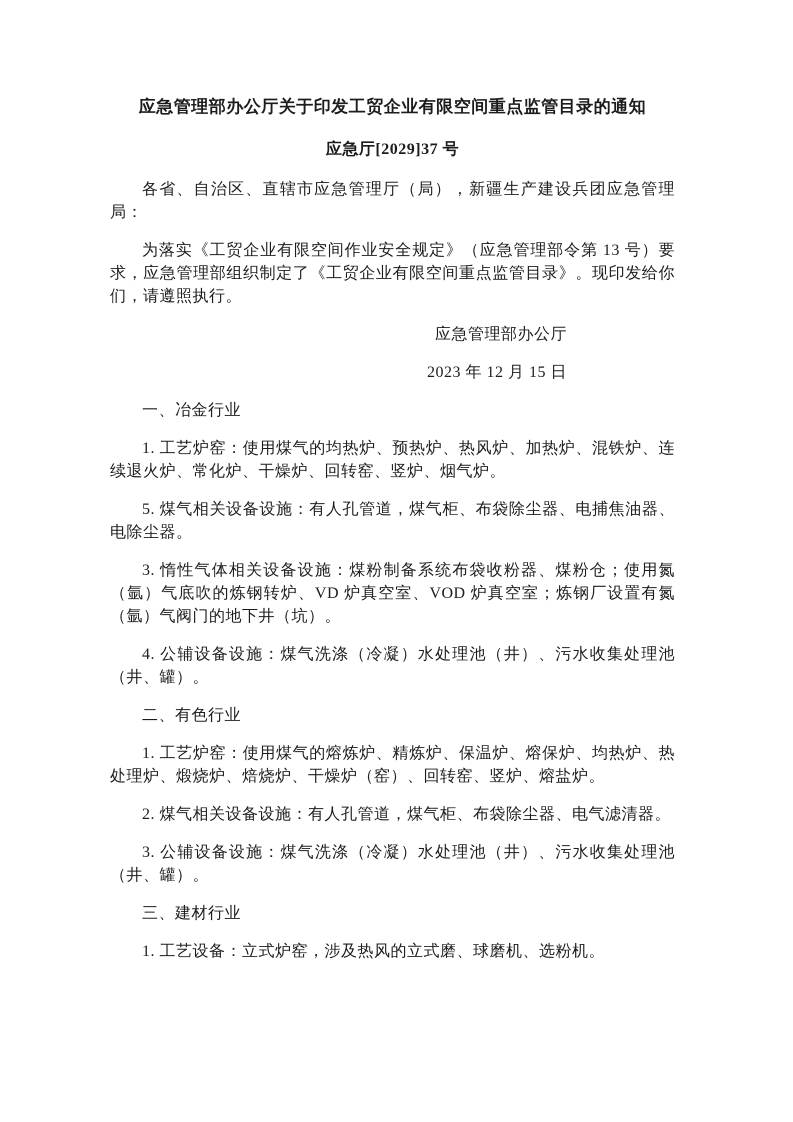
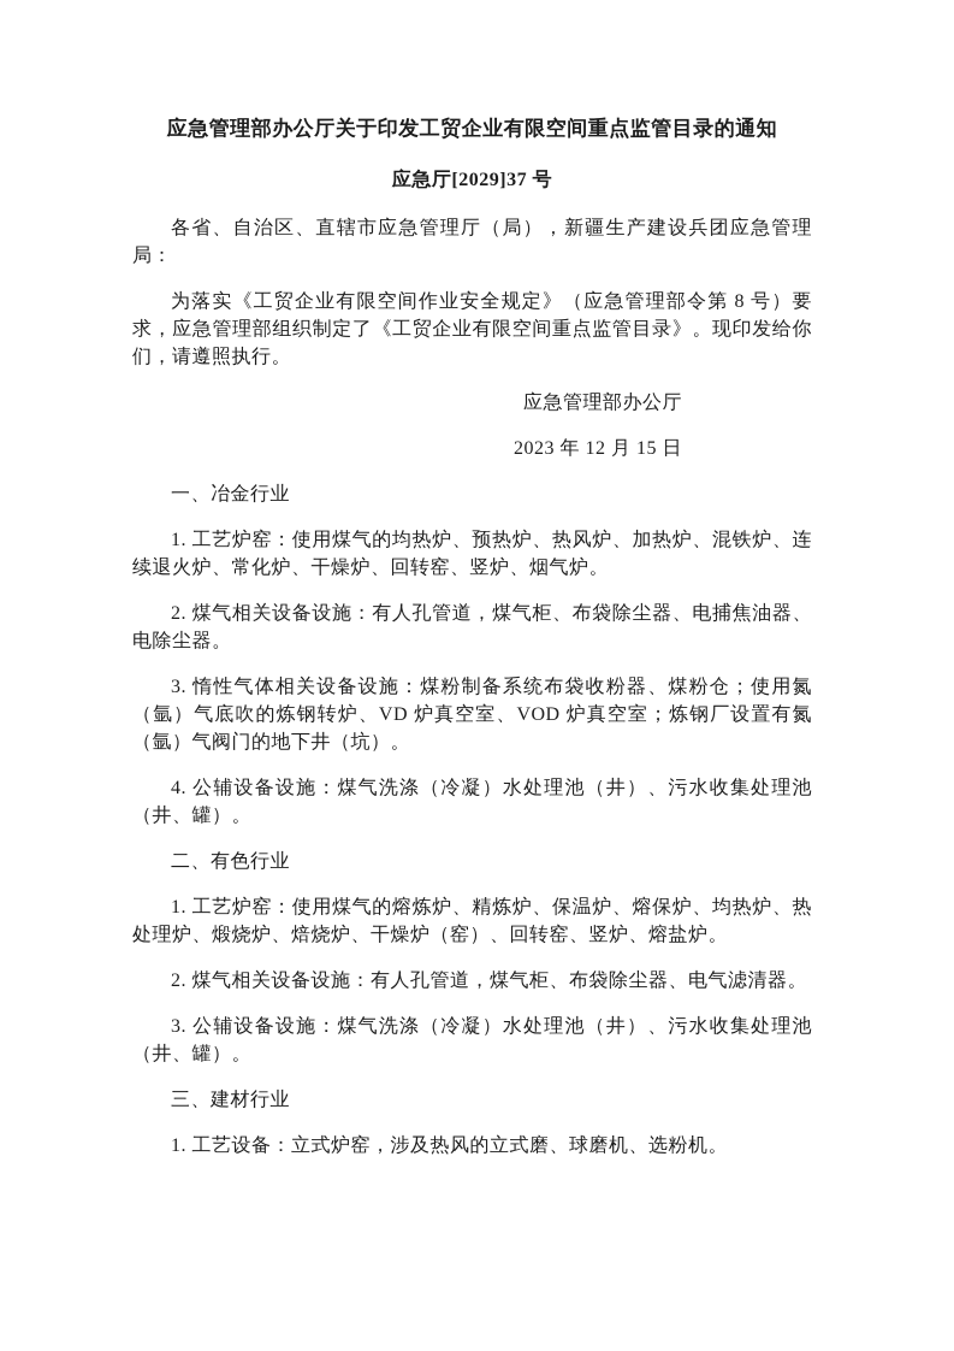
  应急管理部办公厅关于印发工贸企业有限空间重点监管目录的通知
  应急厅[2029]37 号
  各省、自治区、直辖市应急管理厅（局），新疆生产建设兵团应急管理局：
- 为落实《工贸企业有限空间作业安全规定》（应急管理部令第 13 号）要求，应急管理部组织制定了《工贸企业有限空间重点监管目录》。现印发给你们，请遵照执行。
+ 为落实《工贸企业有限空间作业安全规定》（应急管理部令第 8 号）要求，应急管理部组织制定了《工贸企业有限空间重点监管目录》。现印发给你们，请遵照执行。
  应急管理部办公厅
  2023 年 12 月 15 日
  一、冶金行业
  1. 工艺炉窑：使用煤气的均热炉、预热炉、热风炉、加热炉、混铁炉、连续退火炉、常化炉、干燥炉、回转窑、竖炉、烟气炉。
- 5. 煤气相关设备设施：有人孔管道，煤气柜、布袋除尘器、电捕焦油器、电除尘器。
+ 2. 煤气相关设备设施：有人孔管道，煤气柜、布袋除尘器、电捕焦油器、电除尘器。
  3. 惰性气体相关设备设施：煤粉制备系统布袋收粉器、煤粉仓；使用氮（氩）气底吹的炼钢转炉、VD 炉真空室、VOD 炉真空室；炼钢厂设置有氮（氩）气阀门的地下井（坑）。
  4. 公辅设备设施：煤气洗涤（冷凝）水处理池（井）、污水收集处理池（井、罐）。
  二、有色行业
  1. 工艺炉窑：使用煤气的熔炼炉、精炼炉、保温炉、熔保炉、均热炉、热处理炉、煅烧炉、焙烧炉、干燥炉（窑）、回转窑、竖炉、熔盐炉。
  2. 煤气相关设备设施：有人孔管道，煤气柜、布袋除尘器、电气滤清器。
  3. 公辅设备设施：煤气洗涤（冷凝）水处理池（井）、污水收集处理池（井、罐）。
  三、建材行业
  1. 工艺设备：立式炉窑，涉及热风的立式磨、球磨机、选粉机。
